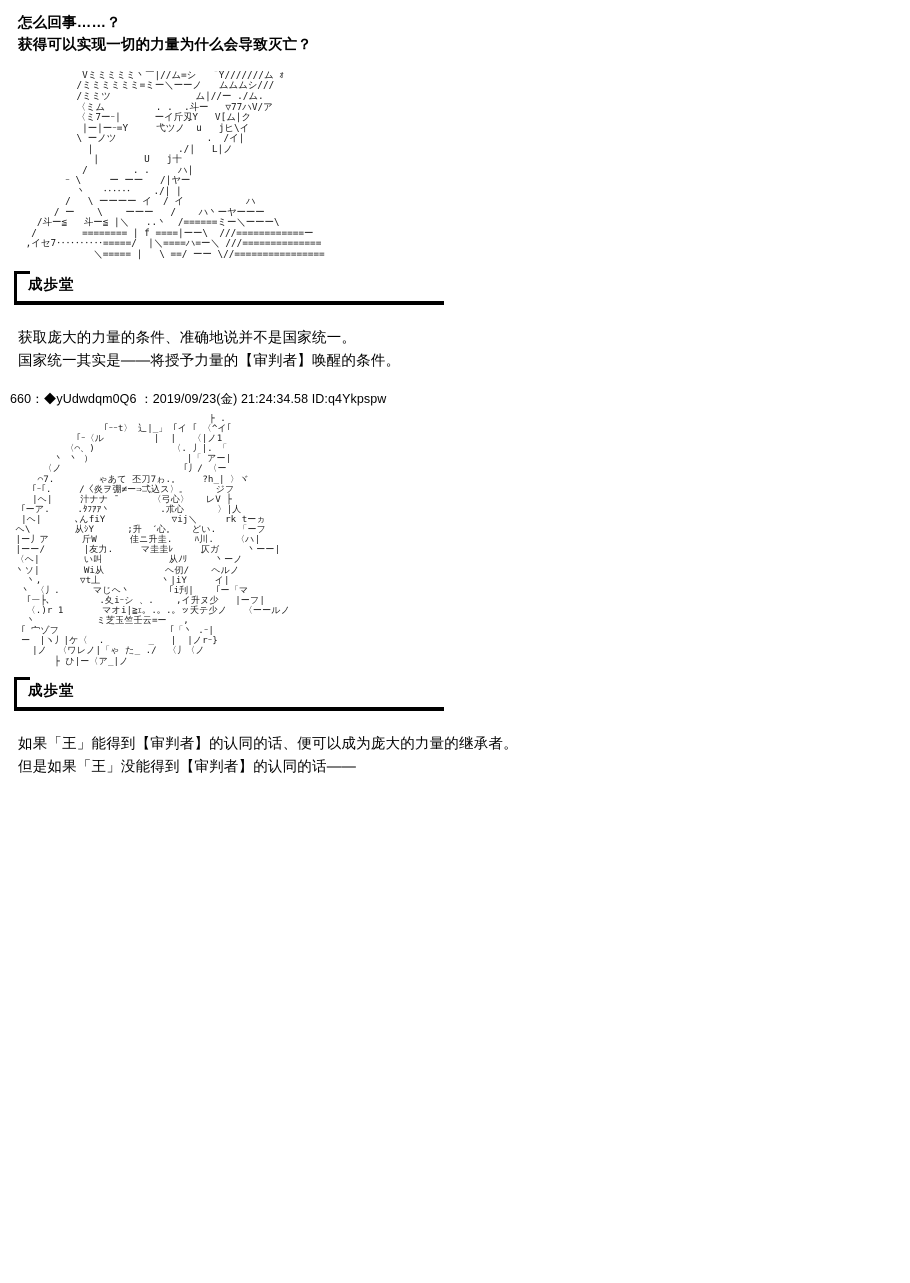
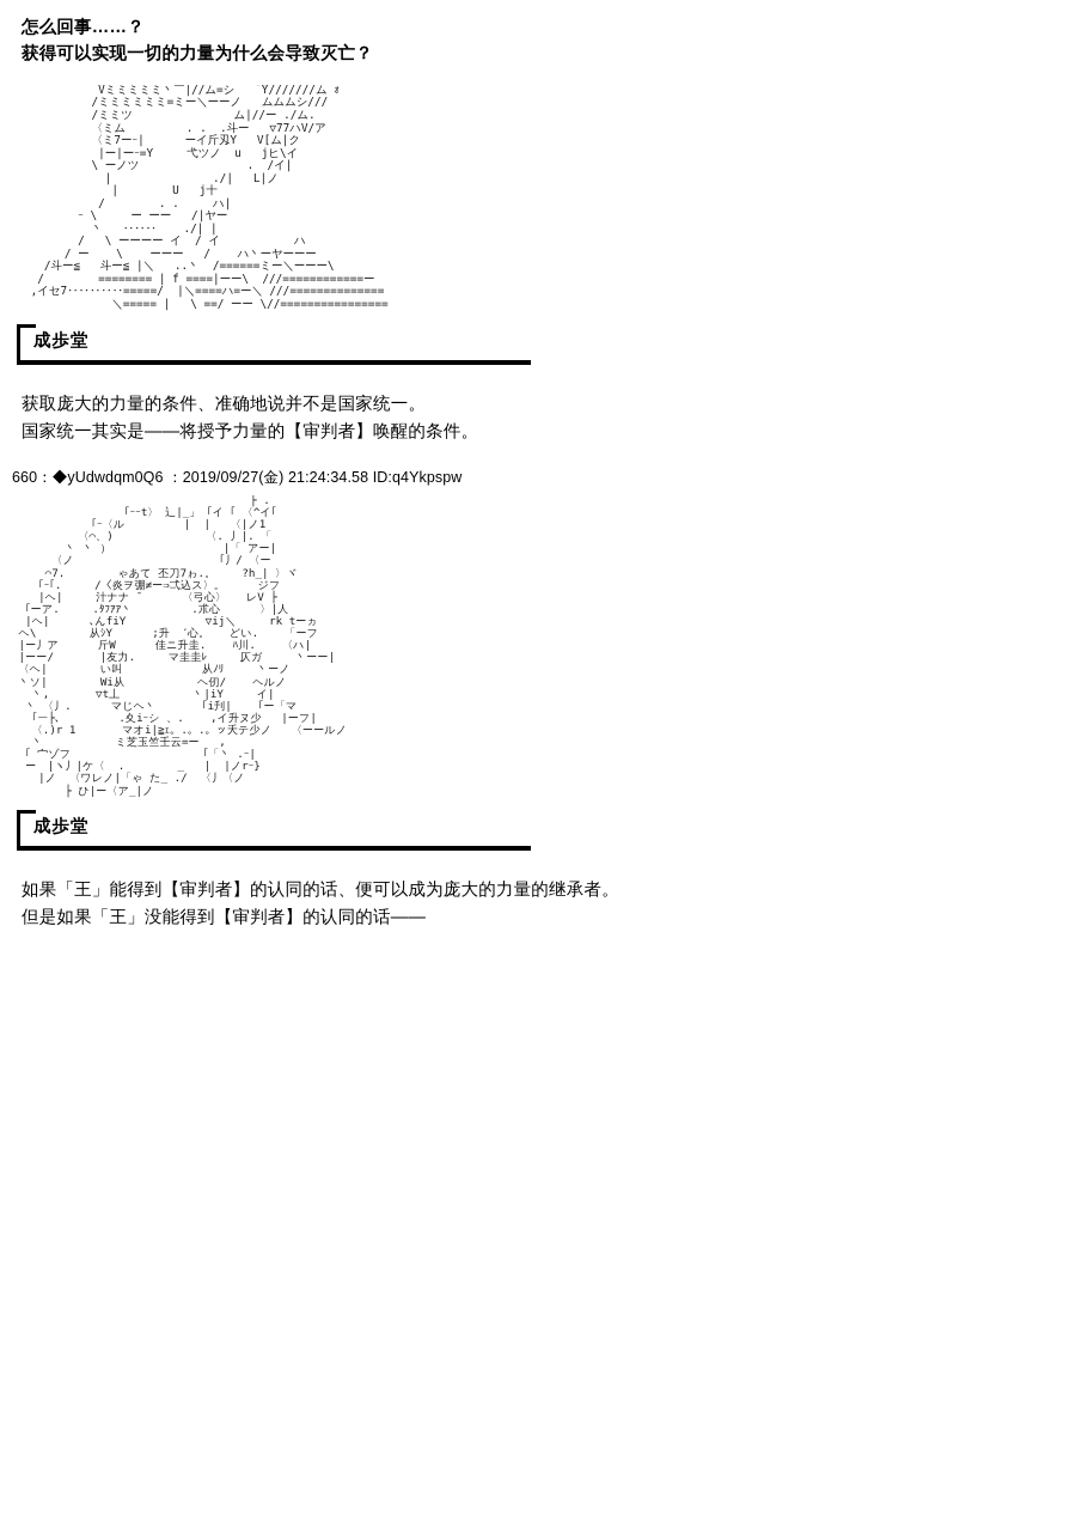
  怎么回事……？
  获得可以实现一切的力量为什么会导致灭亡？
  Vミミミミミ丶￣|//ム=シ ̄ ̄Y///////ム ｫ
  /ミミミミミミ=ミー＼ーーノ ムムムシ///
  /ミミツ ム|//ー ./ム.
  〈ミム . . .斗ー ▽77ハV/ア
  〈ミ7ーｰ| ーイ斤刄Y V[ム|ク
  |ー|ーｰ=Y 弋ツノ u jヒ\イ
  \ ーノツ . /イ|
  | ./| L|ノ
  | U j十
  / . . ハ|
  ｰ \ ー ーー /|ヤー
  丶 ‥‥‥ ./| |
  / \ ーーーー イ / イ ハ
  / ー \ ーーー / ハ丶ーヤーーー
  /斗ー≦ 斗ー≦ |＼ ..丶 /======ミー＼ーーー\
  / ======== | f ====|ーー\ ///============ー
  ,イセ7‥‥‥‥‥=====/ |＼====ハ=ー＼ ///==============
  ＼===== | \ ==/ ーー \//================
  成歩堂
  获取庞大的力量的条件、准确地说并不是国家统一。
  国家统一其实是——将授予力量的【审判者】唤醒的条件。
- 660：◆yUdwdqm0Q6 ：2019/09/23(金) 21:24:34.58 ID:q4Ykpspw
+ 660：◆yUdwdqm0Q6 ：2019/09/27(金) 21:24:34.58 ID:q4Ykpspw
  ├ .
  ｢ｰｰt〉 辶|_」 ｢イ ｢ 〈^イ｢
  ｢ｰ〈ル | | 〈|ノ1
  〈⌒、) 〈. 丿|. 「
  丶 丶 ） |「 アー|
  〈ノ ｢丿/ 〈ー
  ⌒7. ゃあて 丕刀7ゎ.。 ?h_| 〉ヾ
  ｢ｰ｢. /〈炎ヲ弸≠ー⇒弌込ス〉。 ジフ
  |ヘ| 汁ナナ ̄ 〈弓心〉 レV ├
  ｢ーア. .ﾀﾌｱｱ丶 .朮心 〉|人
  |ヘ| ､んfiY ▽ij＼ rk tーヵ
  ヘ\ 从ｼY ;升 ゛心。 どい. 「ーフ
  |ー丿ア 斤W 佳ニ升圭. ﾊ川. 〈ハ|
  |ーー/ |友力. マ圭圭ﾚ 仄ガ 丶ーー|
  〈ヘ| い叫 从ﾉﾘ 丶ーノ
  丶ソ| Wi从 ヘ仞/ ヘルノ
  丶, ▽t丄 丶|iY イ|
  丶 〈丿. マじヘ丶 ｢i刋| ｢ー「マ
  ｢ー├、 .夊iｰシ 、. ,イ升ヌ少 |ーフ|
  〈.)r 1 マオi|≧ｪ。.。.。ッ夭テ少ノ 〈ーールノ
  丶 ミ芝玉竺壬云=ー ,
  ｢ 宀ゾフ ｢「丶 .ｰ|
  ーゞ|ヽ丿|ケ〈 . _ | |ノrｰ}
  |ノ 〈ワレノ|「ゃ た_ ./ 〈丿〈ノ
  ├ ひ|ー〈ア_|ノ
  成歩堂
  如果「王」能得到【审判者】的认同的话、便可以成为庞大的力量的继承者。
  但是如果「王」没能得到【审判者】的认同的话——
